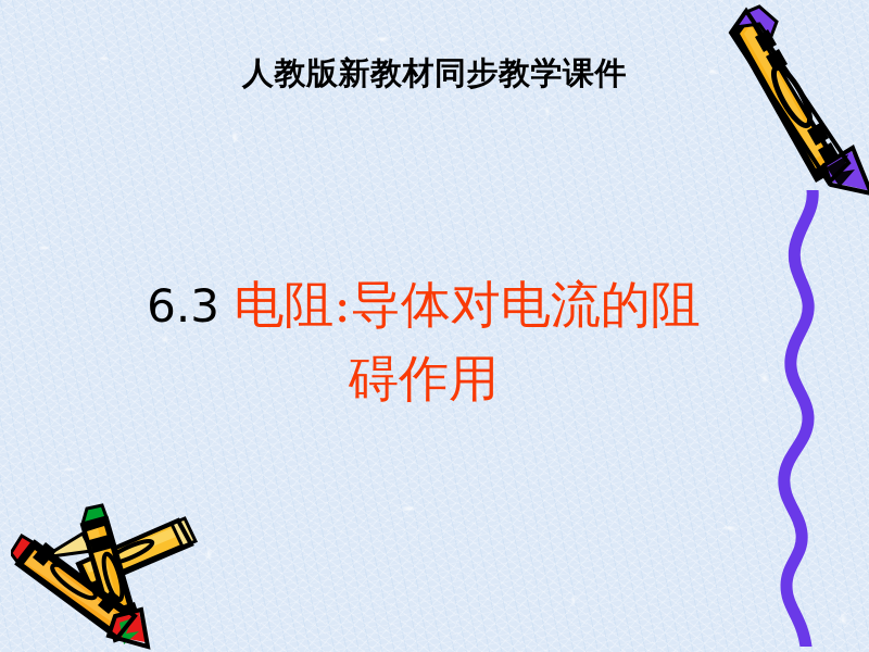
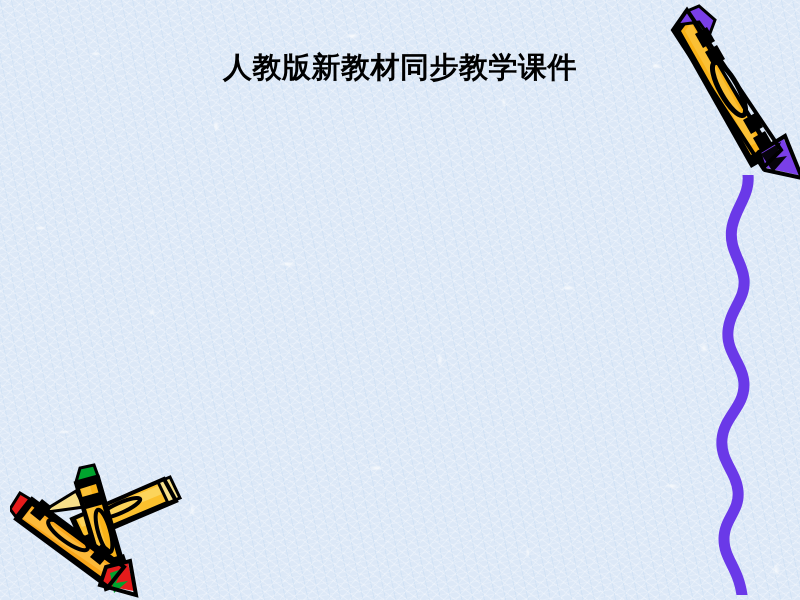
  人教版新教材同步教学课件
- 6.3 电阻:导体对电流的阻
- 碍作用
